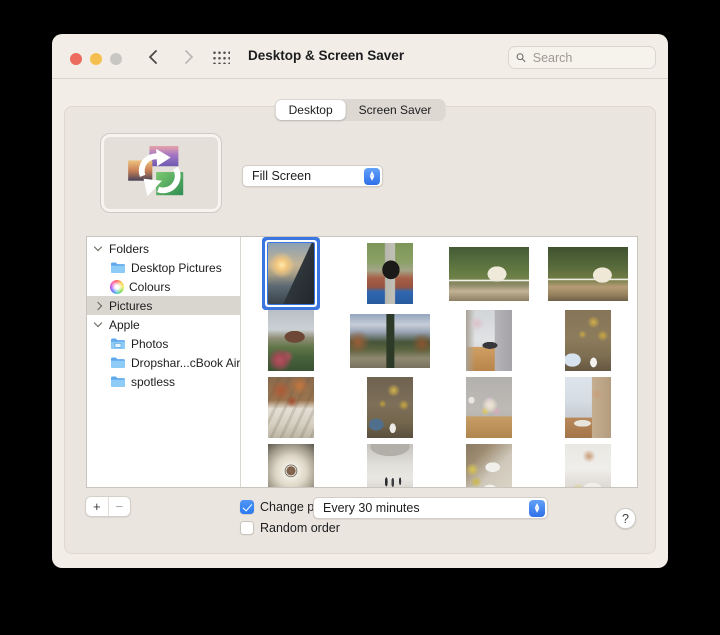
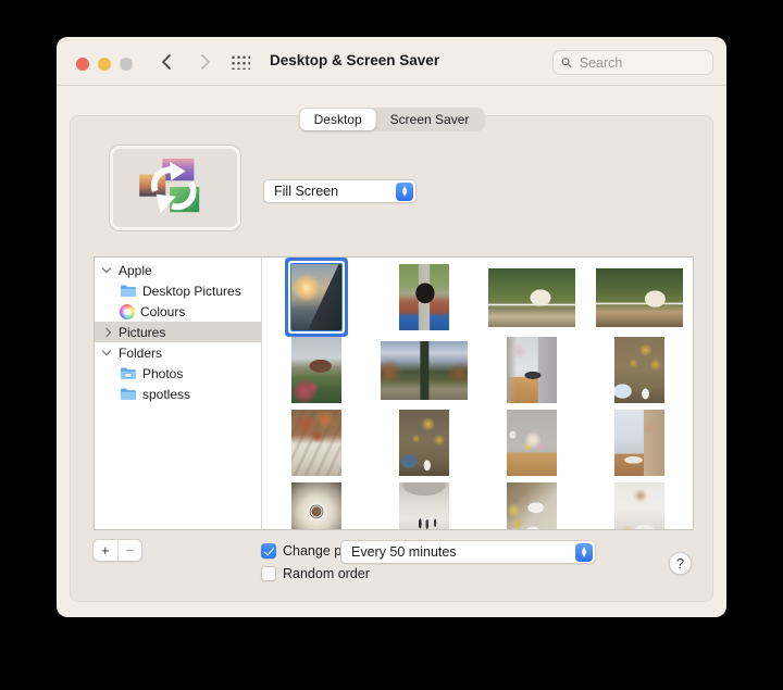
  Desktop & Screen Saver
  Search
  Desktop
  Screen Saver
  Fill Screen
- Folders
+ Apple
  Desktop Pictures
  Colours
  Pictures
- Apple
+ Folders
  Photos
- Dropshar...cBook Air
  spotless
  +
  −
- Every 30 minutes
+ Every 50 minutes
  Random order
  ?
